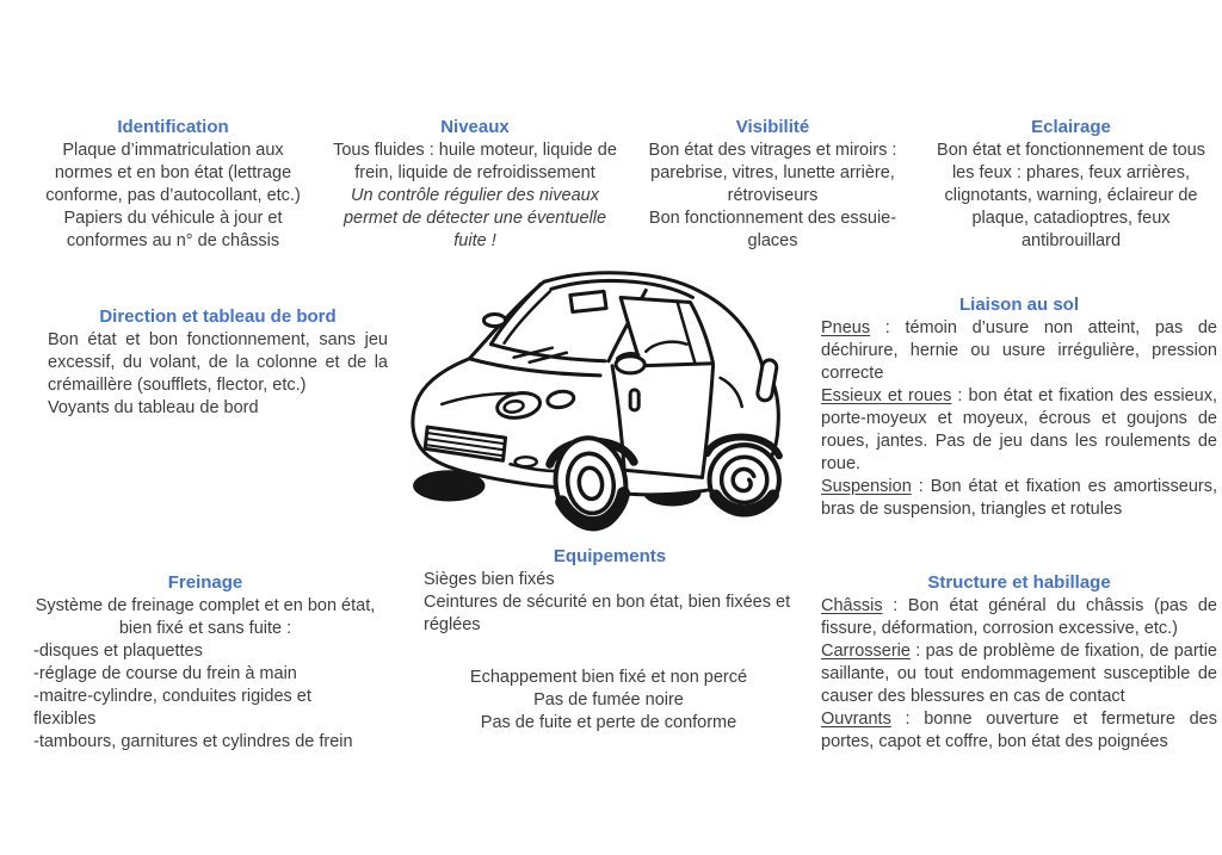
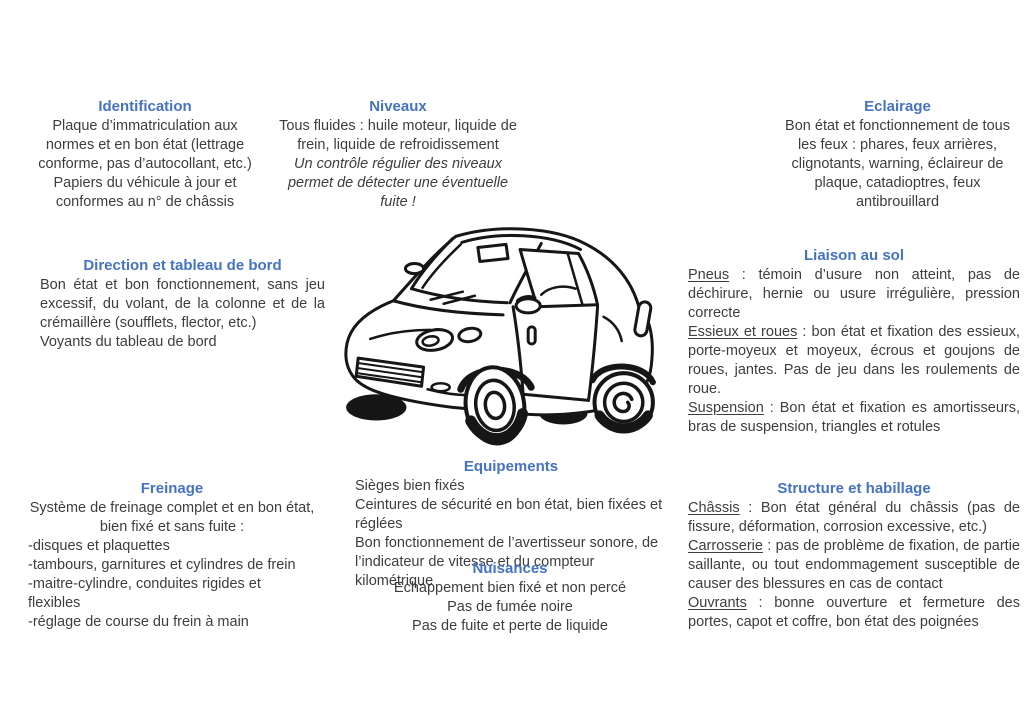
  Identification
  Plaque d’immatriculation aux normes et en bon état (lettrage conforme, pas d’autocollant, etc.)
  Papiers du véhicule à jour et conformes au n° de châssis
  Niveaux
  Tous fluides : huile moteur, liquide de frein, liquide de refroidissement
  Un contrôle régulier des niveaux permet de détecter une éventuelle fuite !
- Visibilité
- Bon état des vitrages et miroirs : parebrise, vitres, lunette arrière, rétroviseurs
- Bon fonctionnement des essuie-glaces
  Eclairage
  Bon état et fonctionnement de tous les feux : phares, feux arrières, clignotants, warning, éclaireur de plaque, catadioptres, feux antibrouillard
  Direction et tableau de bord
  Bon état et bon fonctionnement, sans jeu excessif, du volant, de la colonne et de la crémaillère (soufflets, flector, etc.)
  Voyants du tableau de bord
  Liaison au sol
  Pneus : témoin d’usure non atteint, pas de déchirure, hernie ou usure irrégulière, pression correcte
  Essieux et roues : bon état et fixation des essieux, porte-moyeux et moyeux, écrous et goujons de roues, jantes. Pas de jeu dans les roulements de roue.
  Suspension : Bon état et fixation es amortisseurs, bras de suspension, triangles et rotules
  Freinage
  Système de freinage complet et en bon état, bien fixé et sans fuite :
  -disques et plaquettes
- -réglage de course du frein à main
+ -tambours, garnitures et cylindres de frein
  -maitre-cylindre, conduites rigides et flexibles
- -tambours, garnitures et cylindres de frein
+ -réglage de course du frein à main
  Equipements
  Sièges bien fixés
  Ceintures de sécurité en bon état, bien fixées et réglées
+ Bon fonctionnement de l’avertisseur sonore, de l’indicateur de vitesse et du compteur kilométrique
+ Nuisances
  Echappement bien fixé et non percé
  Pas de fumée noire
- Pas de fuite et perte de conforme
+ Pas de fuite et perte de liquide
  Structure et habillage
  Châssis : Bon état général du châssis (pas de fissure, déformation, corrosion excessive, etc.)
  Carrosserie : pas de problème de fixation, de partie saillante, ou tout endommagement susceptible de causer des blessures en cas de contact
  Ouvrants : bonne ouverture et fermeture des portes, capot et coffre, bon état des poignées
